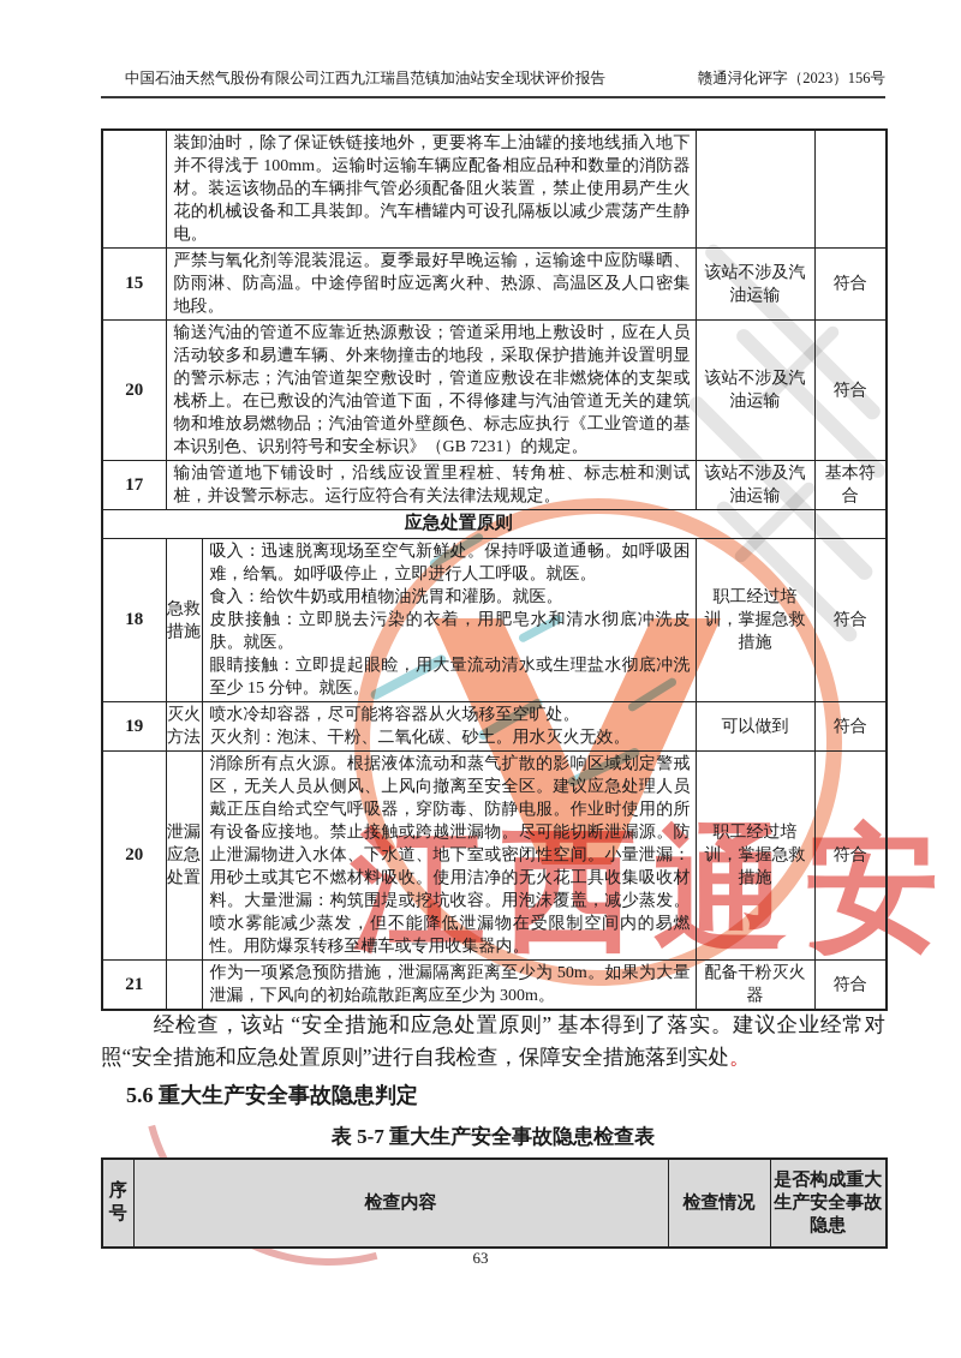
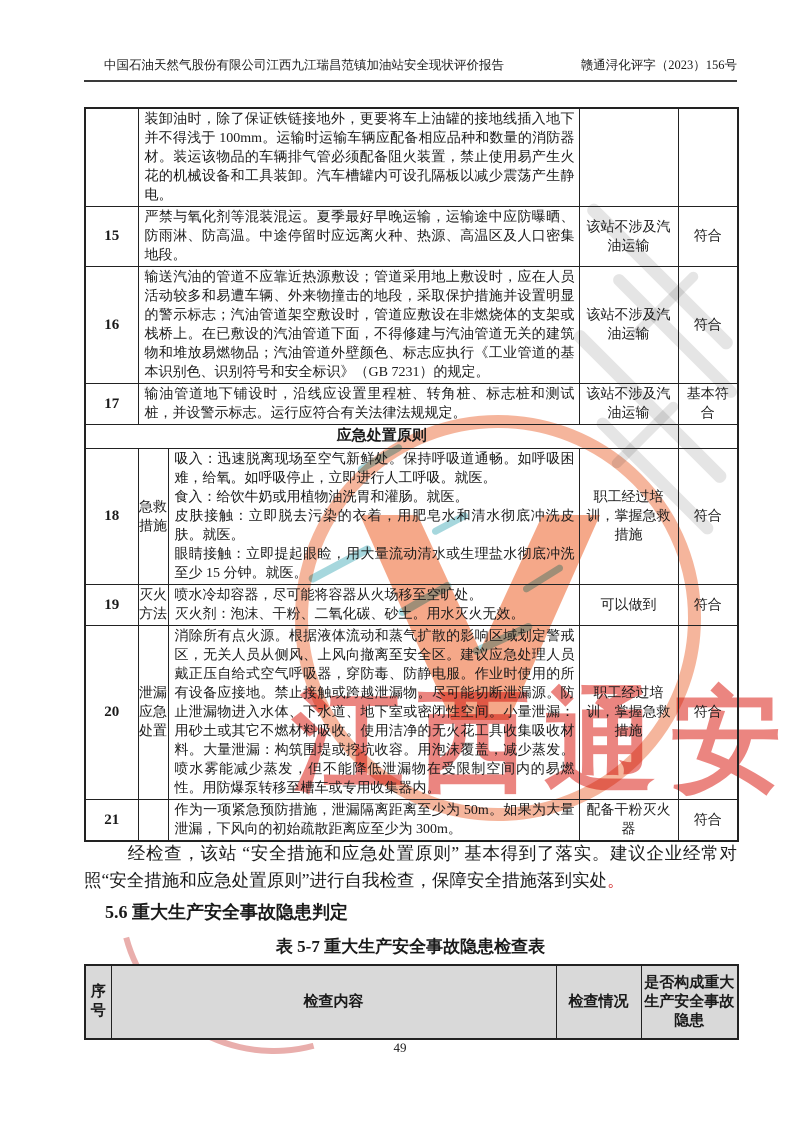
  江西通安
  中国石油天然气股份有限公司江西九江瑞昌范镇加油站安全现状评价报告
  赣通浔化评字（2023）156号
  	装卸油时，除了保证铁链接地外，更要将车上油罐的接地线插入地下并不得浅于 100mm。运输时运输车辆应配备相应品种和数量的消防器材。装运该物品的车辆排气管必须配备阻火装置，禁止使用易产生火花的机械设备和工具装卸。汽车槽罐内可设孔隔板以减少震荡产生静电。
  15	严禁与氧化剂等混装混运。夏季最好早晚运输，运输途中应防曝晒、防雨淋、防高温。中途停留时应远离火种、热源、高温区及人口密集地段。	该站不涉及汽油运输	符合
- 20	输送汽油的管道不应靠近热源敷设；管道采用地上敷设时，应在人员活动较多和易遭车辆、外来物撞击的地段，采取保护措施并设置明显的警示标志；汽油管道架空敷设时，管道应敷设在非燃烧体的支架或栈桥上。在已敷设的汽油管道下面，不得修建与汽油管道无关的建筑物和堆放易燃物品；汽油管道外壁颜色、标志应执行《工业管道的基本识别色、识别符号和安全标识》（GB 7231）的规定。	该站不涉及汽油运输	符合
+ 16	输送汽油的管道不应靠近热源敷设；管道采用地上敷设时，应在人员活动较多和易遭车辆、外来物撞击的地段，采取保护措施并设置明显的警示标志；汽油管道架空敷设时，管道应敷设在非燃烧体的支架或栈桥上。在已敷设的汽油管道下面，不得修建与汽油管道无关的建筑物和堆放易燃物品；汽油管道外壁颜色、标志应执行《工业管道的基本识别色、识别符号和安全标识》（GB 7231）的规定。	该站不涉及汽油运输	符合
  17	输油管道地下铺设时，沿线应设置里程桩、转角桩、标志桩和测试桩，并设警示标志。运行应符合有关法律法规规定。	该站不涉及汽油运输	基本符合
  应急处置原则
  18	急救措施	吸入：迅速脱离现场至空气新鲜处。保持呼吸道通畅。如呼吸困难，给氧。如呼吸停止，立即进行人工呼吸。就医。 食入：给饮牛奶或用植物油洗胃和灌肠。就医。 皮肤接触：立即脱去污染的衣着，用肥皂水和清水彻底冲洗皮肤。就医。 眼睛接触：立即提起眼睑，用大量流动清水或生理盐水彻底冲洗至少 15 分钟。就医。	职工经过培训，掌握急救措施	符合
  19	灭火方法	喷水冷却容器，尽可能将容器从火场移至空旷处。 灭火剂：泡沫、干粉、二氧化碳、砂土。用水灭火无效。	可以做到	符合
  20	泄漏应急处置	消除所有点火源。根据液体流动和蒸气扩散的影响区域划定警戒区，无关人员从侧风、上风向撤离至安全区。建议应急处理人员戴正压自给式空气呼吸器，穿防毒、防静电服。作业时使用的所有设备应接地。禁止接触或跨越泄漏物。尽可能切断泄漏源。防止泄漏物进入水体、下水道、地下室或密闭性空间。小量泄漏：用砂土或其它不燃材料吸收。使用洁净的无火花工具收集吸收材料。大量泄漏：构筑围堤或挖坑收容。用泡沫覆盖，减少蒸发。喷水雾能减少蒸发，但不能降低泄漏物在受限制空间内的易燃性。用防爆泵转移至槽车或专用收集器内。	职工经过培训，掌握急救措施	符合
  21		作为一项紧急预防措施，泄漏隔离距离至少为 50m。如果为大量泄漏，下风向的初始疏散距离应至少为 300m。	配备干粉灭火器	符合
  经检查，该站 “安全措施和应急处置原则” 基本得到了落实。建议企业经常对照“安全措施和应急处置原则”进行自我检查，保障安全措施落到实处。
  5.6 重大生产安全事故隐患判定
  表 5-7 重大生产安全事故隐患检查表
  序号	检查内容	检查情况	是否构成重大生产安全事故隐患
- 63
+ 49
